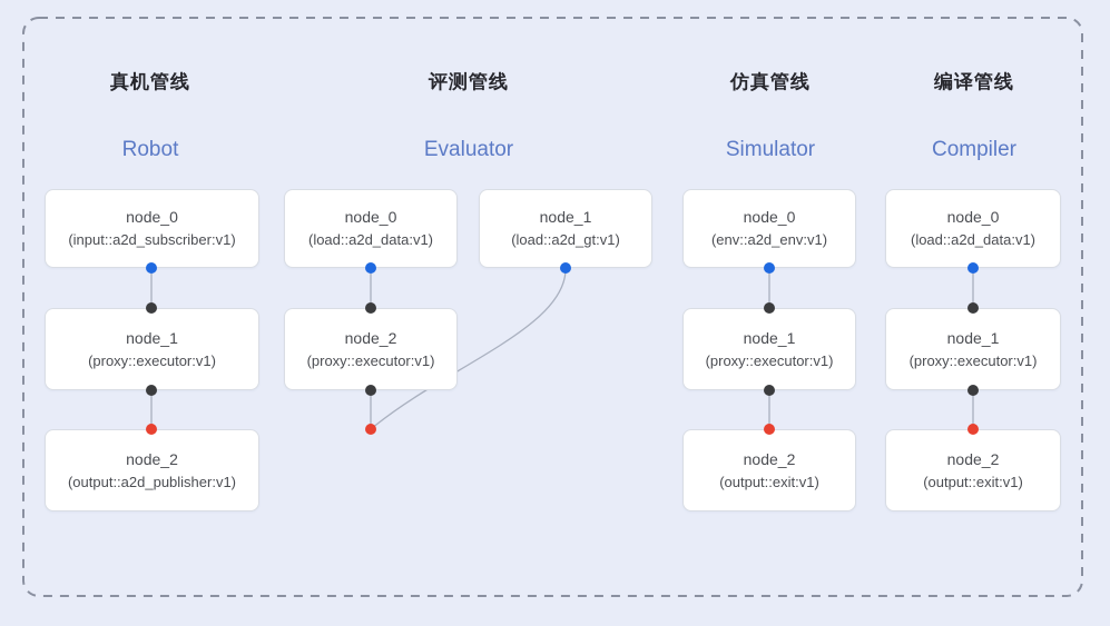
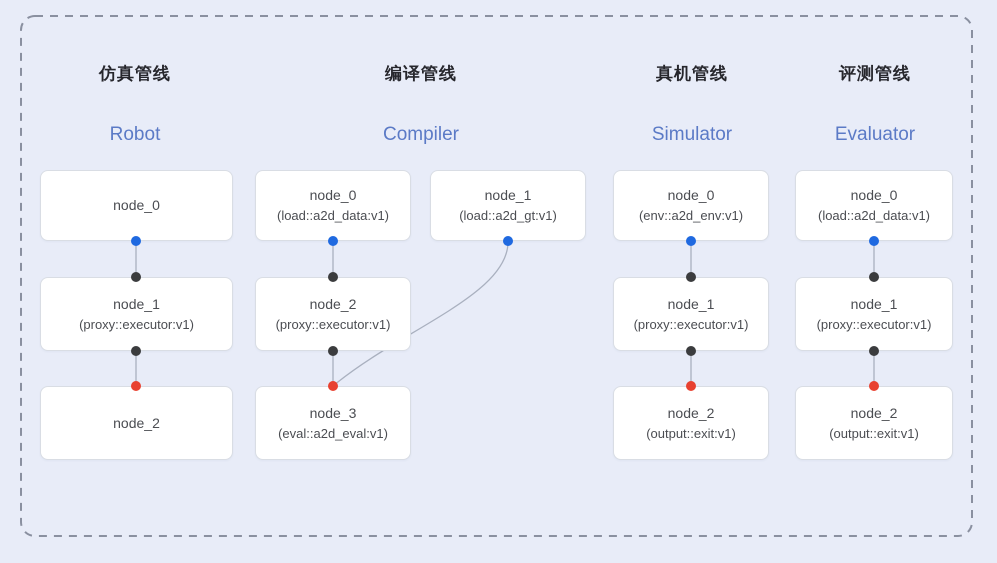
- 真机管线
+ 仿真管线
- 评测管线
+ 编译管线
- 仿真管线
+ 真机管线
- 编译管线
+ 评测管线
  Robot
- Evaluator
+ Compiler
  Simulator
- Compiler
+ Evaluator
  node_0
- (input::a2d_subscriber:v1)
  node_1
  (proxy::executor:v1)
  node_2
- (output::a2d_publisher:v1)
  node_0
  (load::a2d_data:v1)
  node_1
  (load::a2d_gt:v1)
  node_2
  (proxy::executor:v1)
+ node_3
+ (eval::a2d_eval:v1)
  node_0
  (env::a2d_env:v1)
  node_1
  (proxy::executor:v1)
  node_2
  (output::exit:v1)
  node_0
  (load::a2d_data:v1)
  node_1
  (proxy::executor:v1)
  node_2
  (output::exit:v1)
